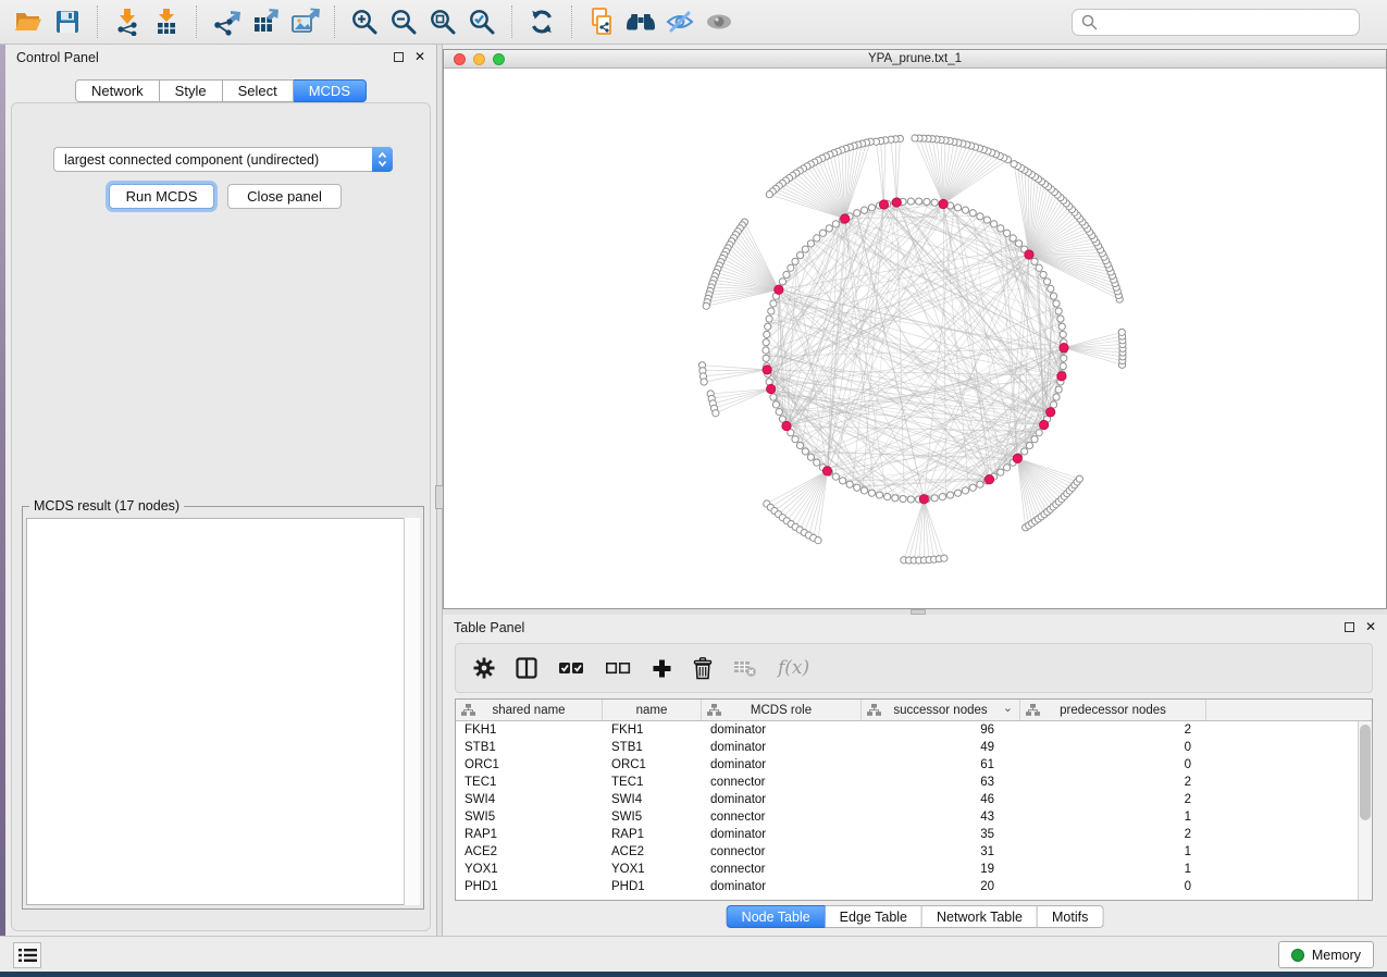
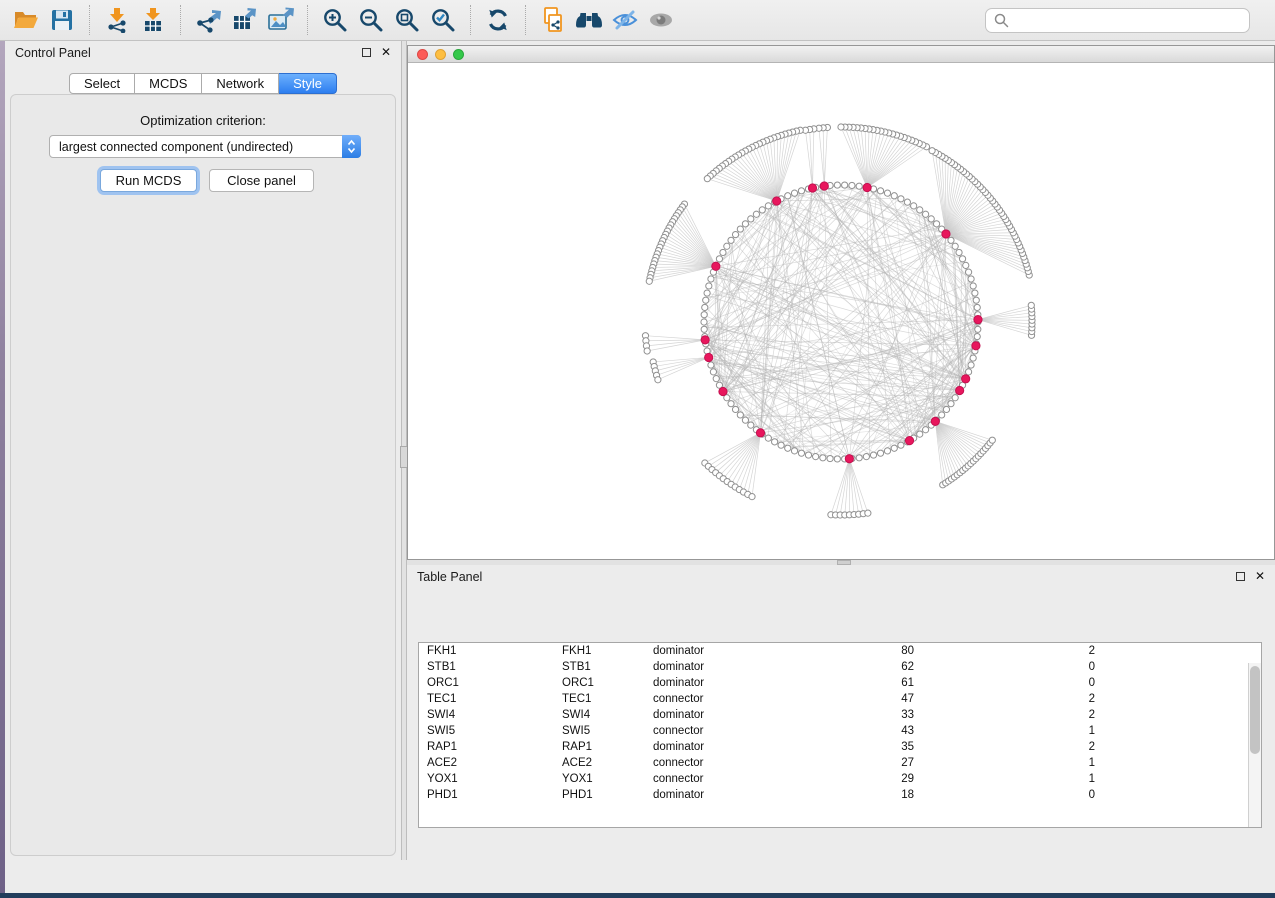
  Control Panel
  ✕
- Network
+ Select
- Style
+ MCDS
- Select
+ Network
- MCDS
+ Style
+ Optimization criterion:
  largest connected component (undirected)
  Run MCDS
  Close panel
- MCDS result (17 nodes)
- YPA_prune.txt_1
  Table Panel
  ✕
- f(x)
- shared name
- name
- MCDS role
- successor nodes
- ⌄
- predecessor nodes
  FKH1
  FKH1
  dominator
- 96
+ 80
  2
  STB1
  STB1
  dominator
- 49
+ 62
  0
  ORC1
  ORC1
  dominator
  61
  0
  TEC1
  TEC1
  connector
- 63
+ 47
  2
  SWI4
  SWI4
  dominator
- 46
+ 33
  2
  SWI5
  SWI5
  connector
  43
  1
  RAP1
  RAP1
  dominator
  35
  2
  ACE2
  ACE2
  connector
- 31
+ 27
  1
  YOX1
  YOX1
  connector
- 19
+ 29
  1
  PHD1
  PHD1
  dominator
- 20
+ 18
  0
- Node Table
- Edge Table
- Network Table
- Motifs
- Memory
